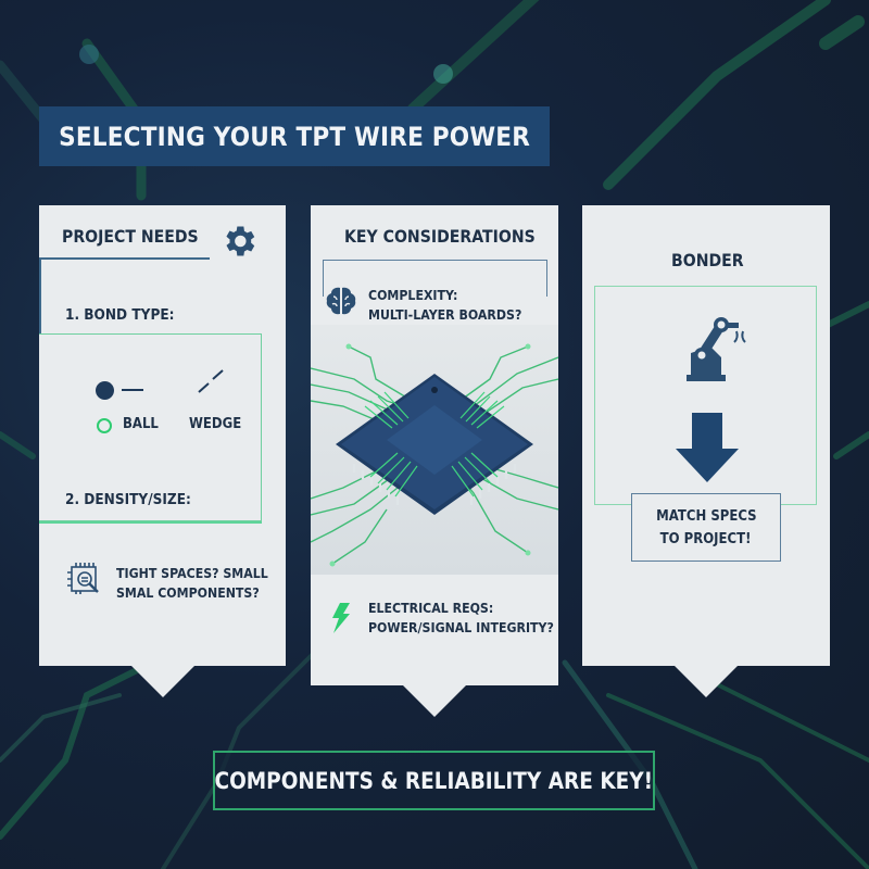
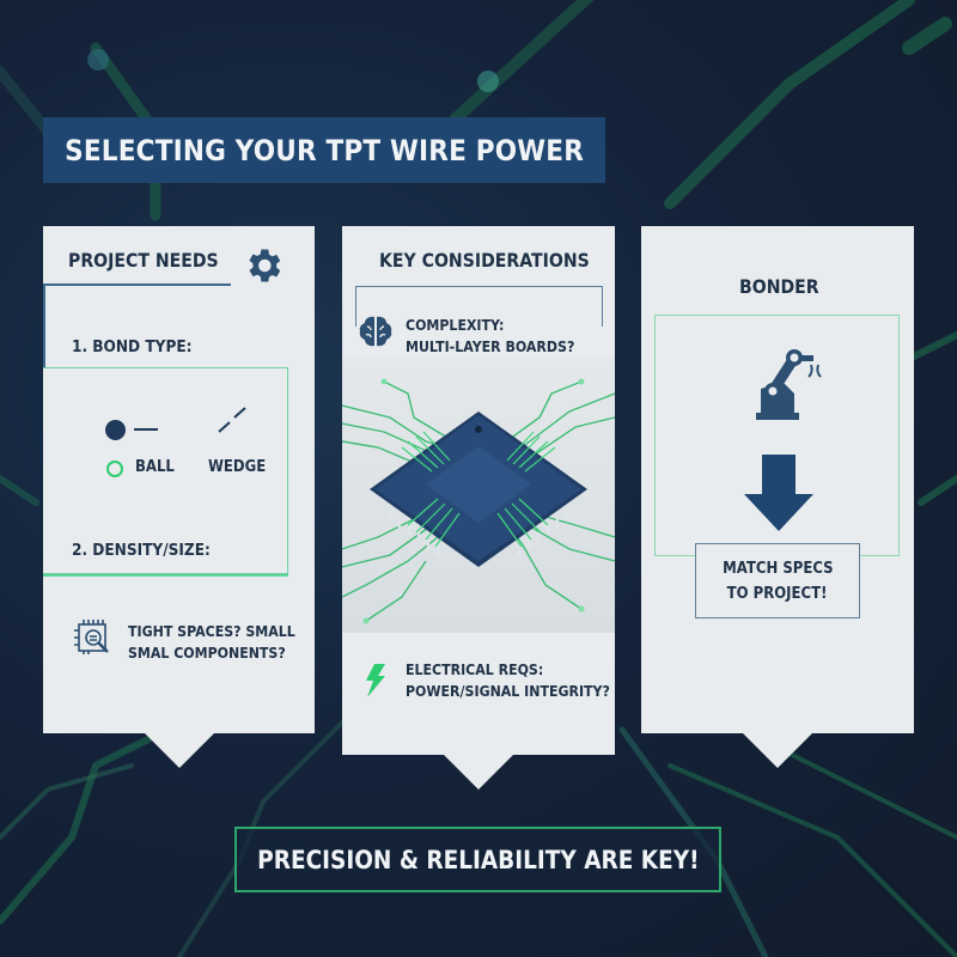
  SELECTING YOUR TPT WIRE POWER
  PROJECT NEEDS
  1. BOND TYPE:
  BALL
  WEDGE
  2. DENSITY/SIZE:
  TIGHT SPACES? SMALL
  SMAL COMPONENTS?
  KEY CONSIDERATIONS
  COMPLEXITY:
  MULTI-LAYER BOARDS?
  ELECTRICAL REQS:
  POWER/SIGNAL INTEGRITY?
  BONDER
  MATCH SPECS
  TO PROJECT!
- COMPONENTS & RELIABILITY ARE KEY!
+ PRECISION & RELIABILITY ARE KEY!
